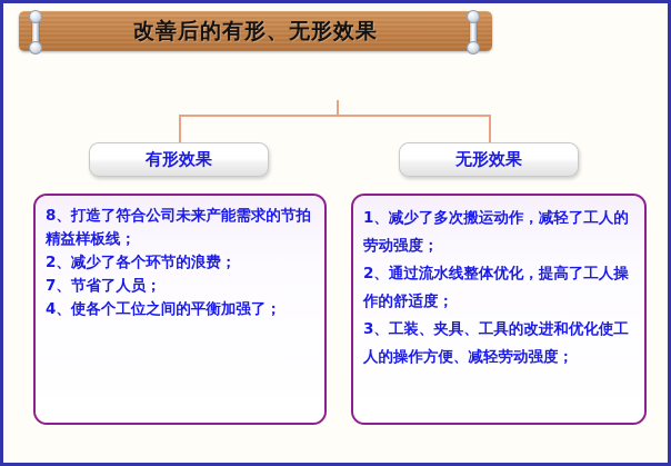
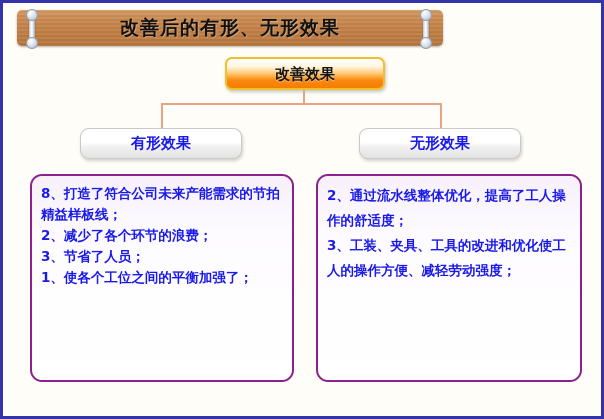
  改善后的有形、无形效果
+ 改善效果
  有形效果
  无形效果
  8、打造了符合公司未来产能需求的节拍精益样板线；
  2、减少了各个环节的浪费；
- 7、节省了人员；
+ 3、节省了人员；
- 4、使各个工位之间的平衡加强了；
+ 1、使各个工位之间的平衡加强了；
- 1、减少了多次搬运动作，减轻了工人的劳动强度；
  2、通过流水线整体优化，提高了工人操作的舒适度；
  3、工装、夹具、工具的改进和优化使工人的操作方便、减轻劳动强度；
